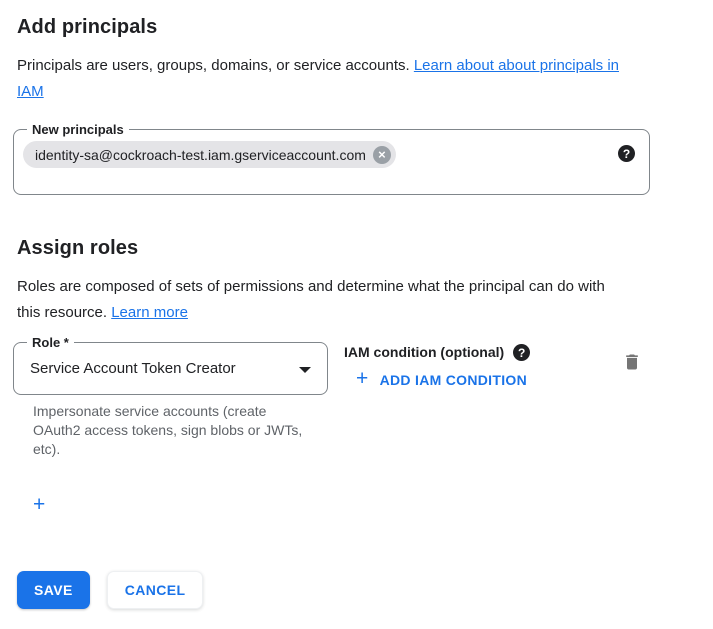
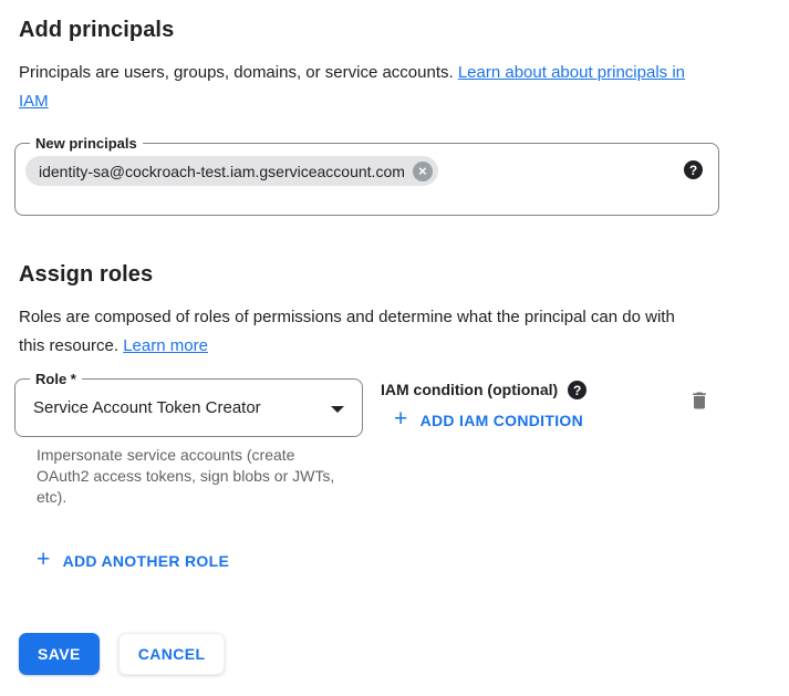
  Add principals
  Principals are users, groups, domains, or service accounts. Learn about about principals in IAM
  New principals
  identity-sa@cockroach-test.iam.gserviceaccount.com
  ×
  ?
  Assign roles
- Roles are composed of sets of permissions and determine what the principal can do with this resource. Learn more
+ Roles are composed of roles of permissions and determine what the principal can do with this resource. Learn more
  Role *
  Service Account Token Creator
  Impersonate service accounts (create OAuth2 access tokens, sign blobs or JWTs, etc).
  IAM condition (optional)
  ?
  +
  ADD IAM CONDITION
  +
+ ADD ANOTHER ROLE
  SAVE
  CANCEL
